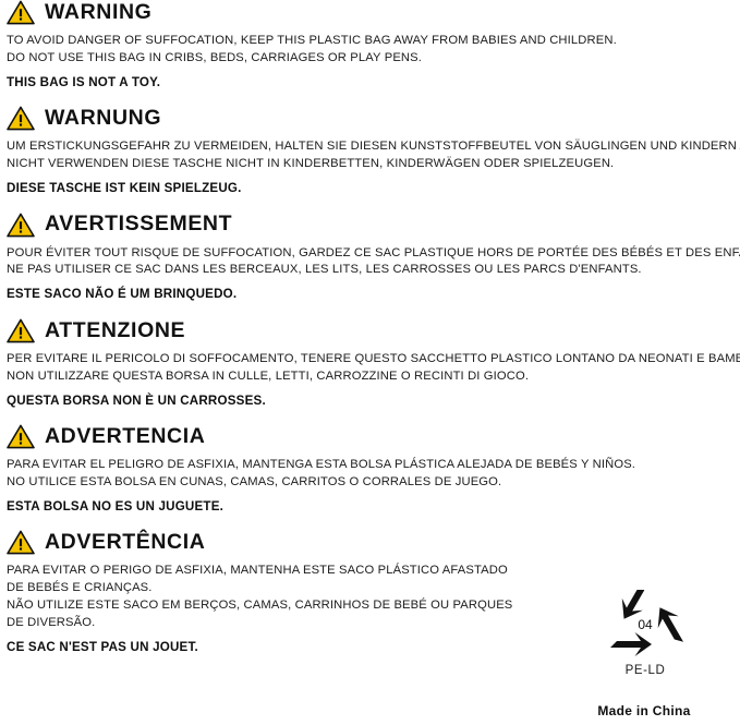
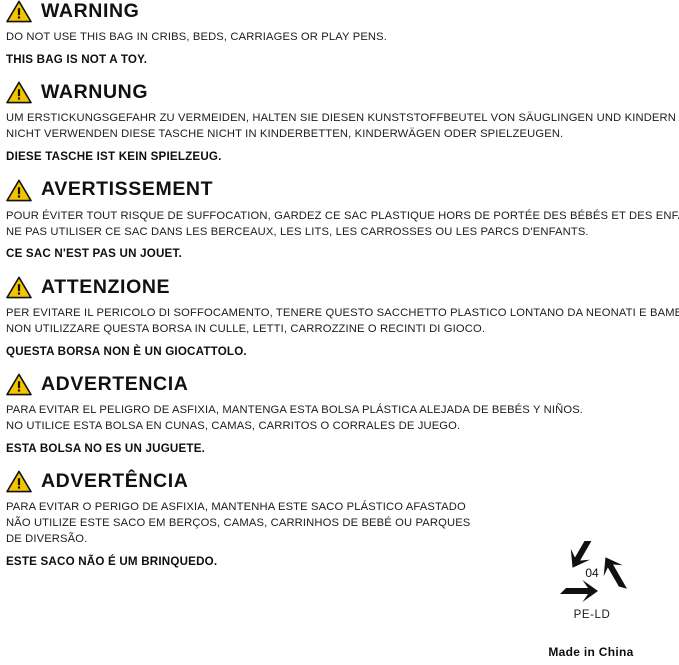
  WARNING
- TO AVOID DANGER OF SUFFOCATION, KEEP THIS PLASTIC BAG AWAY FROM BABIES AND CHILDREN.
  DO NOT USE THIS BAG IN CRIBS, BEDS, CARRIAGES OR PLAY PENS.
  THIS BAG IS NOT A TOY.
  WARNUNG
  UM ERSTICKUNGSGEFAHR ZU VERMEIDEN, HALTEN SIE DIESEN KUNSTSTOFFBEUTEL VON SÄUGLINGEN UND KINDERN
  NICHT VERWENDEN DIESE TASCHE NICHT IN KINDERBETTEN, KINDERWÄGEN ODER SPIELZEUGEN.
  DIESE TASCHE IST KEIN SPIELZEUG.
  AVERTISSEMENT
  POUR ÉVITER TOUT RISQUE DE SUFFOCATION, GARDEZ CE SAC PLASTIQUE HORS DE PORTÉE DES BÉBÉS ET DES ENF
  NE PAS UTILISER CE SAC DANS LES BERCEAUX, LES LITS, LES CARROSSES OU LES PARCS D'ENFANTS.
- ESTE SACO NÃO É UM BRINQUEDO.
+ CE SAC N'EST PAS UN JOUET.
  ATTENZIONE
  PER EVITARE IL PERICOLO DI SOFFOCAMENTO, TENERE QUESTO SACCHETTO PLASTICO LONTANO DA NEONATI E BAMB
  NON UTILIZZARE QUESTA BORSA IN CULLE, LETTI, CARROZZINE O RECINTI DI GIOCO.
- QUESTA BORSA NON È UN CARROSSES.
+ QUESTA BORSA NON È UN GIOCATTOLO.
  ADVERTENCIA
  PARA EVITAR EL PELIGRO DE ASFIXIA, MANTENGA ESTA BOLSA PLÁSTICA ALEJADA DE BEBÉS Y NIÑOS.
  NO UTILICE ESTA BOLSA EN CUNAS, CAMAS, CARRITOS O CORRALES DE JUEGO.
  ESTA BOLSA NO ES UN JUGUETE.
  ADVERTÊNCIA
  PARA EVITAR O PERIGO DE ASFIXIA, MANTENHA ESTE SACO PLÁSTICO AFASTADO
- DE BEBÉS E CRIANÇAS.
  NÃO UTILIZE ESTE SACO EM BERÇOS, CAMAS, CARRINHOS DE BEBÉ OU PARQUES
  DE DIVERSÃO.
- CE SAC N'EST PAS UN JOUET.
+ ESTE SACO NÃO É UM BRINQUEDO.
  04
  PE-LD
  Made in China
